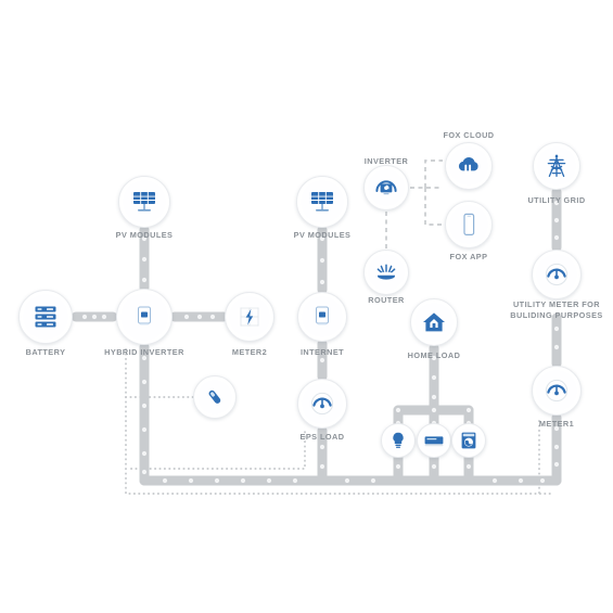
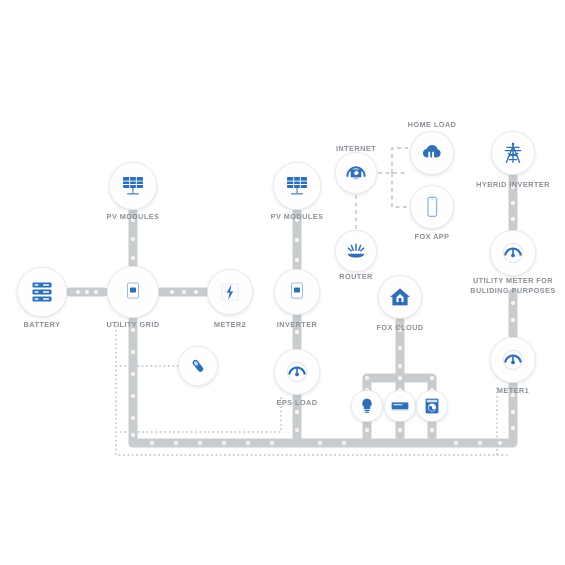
  BATTERY
  PV MODULES
- HYBRID INVERTER
+ UTILITY GRID
  METER2
  PV MODULES
- INTERNET
+ INVERTER
  EPS LOAD
- INVERTER
+ INTERNET
  ROUTER
- FOX CLOUD
+ HOME LOAD
  FOX APP
- HOME LOAD
+ FOX CLOUD
- UTILITY GRID
+ HYBRID INVERTER
  UTILITY METER FOR
  BULIDING PURPOSES
  METER1
